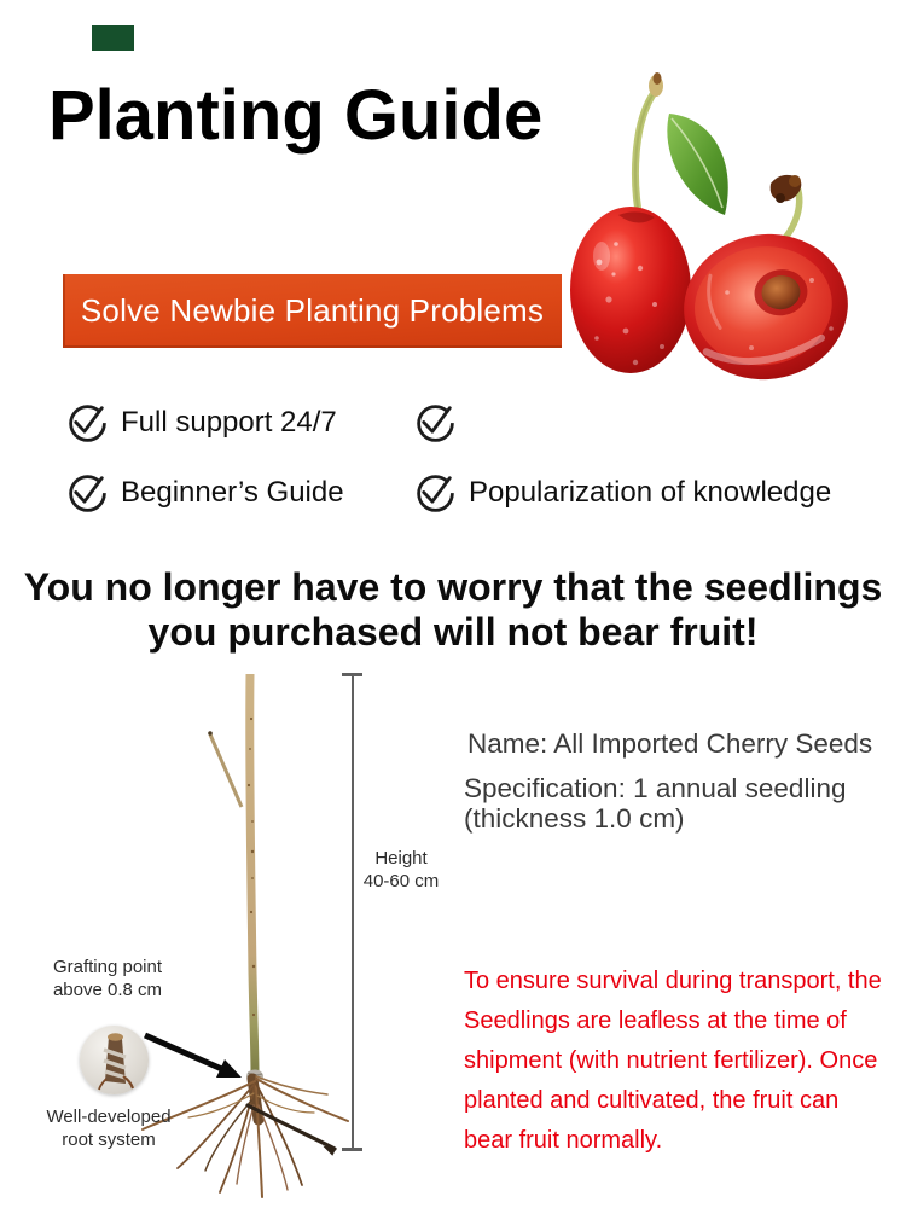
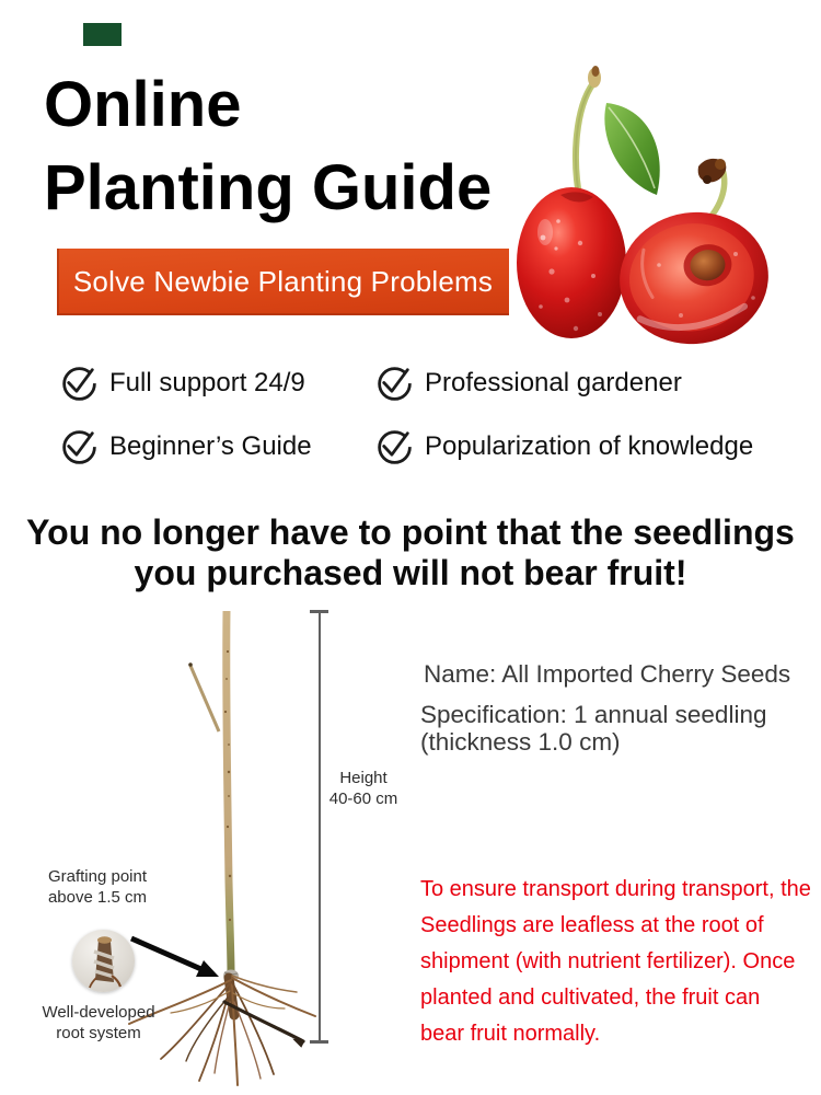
+ Online
  Planting Guide
  Solve Newbie Planting Problems
- Full support 24/7
+ Full support 24/9
+ Professional gardener
  Beginner’s Guide
  Popularization of knowledge
- You no longer have to worry that the seedlings
+ You no longer have to point that the seedlings
  you purchased will not bear fruit!
  Height
  40-60 cm
  Grafting point
- above 0.8 cm
+ above 1.5 cm
  Well-developed
  root system
  Name: All Imported Cherry Seeds
  Specification: 1 annual seedling
  (thickness 1.0 cm)
- To ensure survival during transport, the
+ To ensure transport during transport, the
- Seedlings are leafless at the time of
+ Seedlings are leafless at the root of
  shipment (with nutrient fertilizer). Once
  planted and cultivated, the fruit can
  bear fruit normally.
